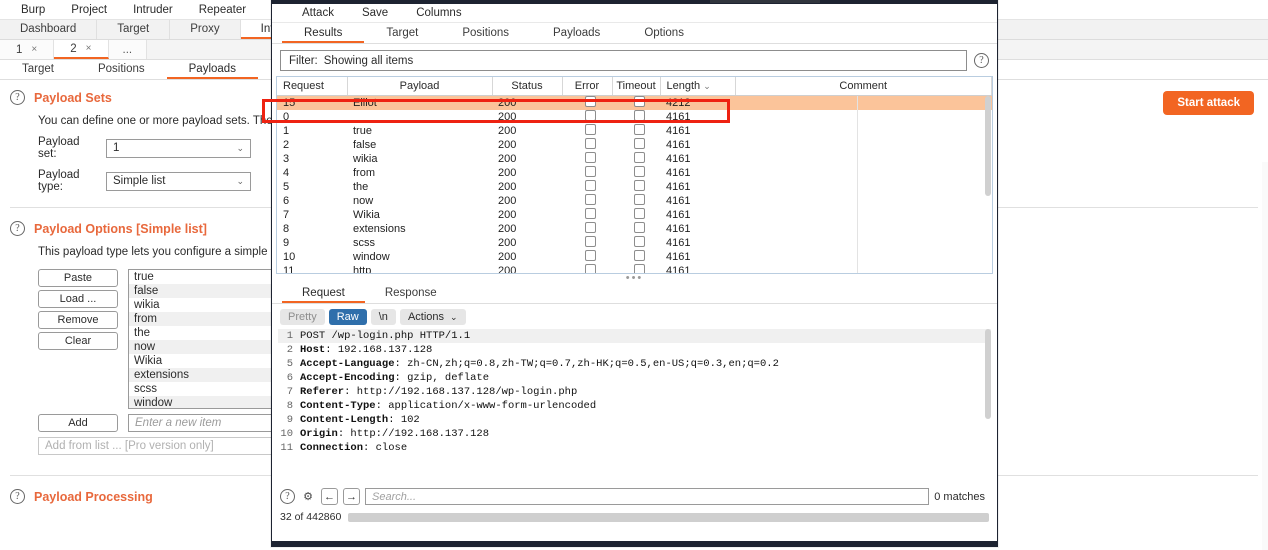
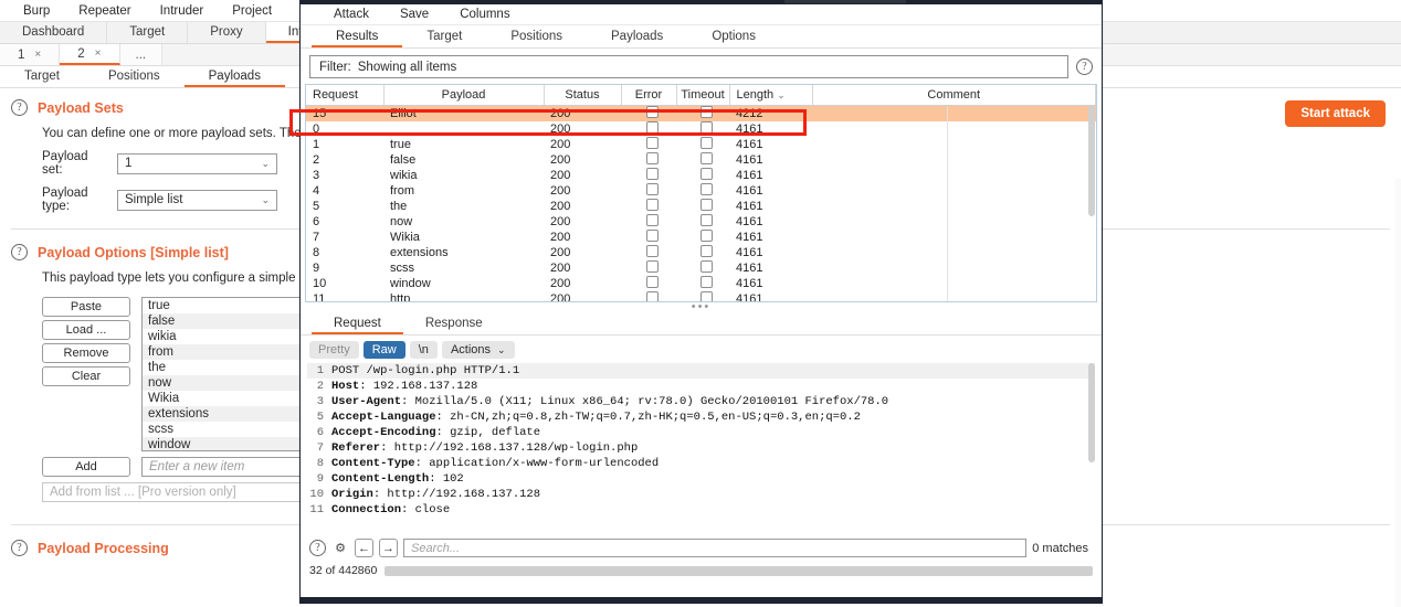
  Burp
- Project
+ Repeater
  Intruder
- Repeater
+ Project
  Dashboard
  Target
  Proxy
  1
  ×
  2
  ×
  ...
  Target
  Positions
  Payloads
  Start attack
  ?
  Payload Sets
  You can define one or more payload sets. The
  Payload set:
  1
  ⌄
  Payload type:
  Simple list
  ⌄
  ?
  Payload Options [Simple list]
  This payload type lets you configure a simple
  Paste
  Load ...
  Remove
  Clear
  true
  false
  wikia
  from
  the
  now
  Wikia
  extensions
  scss
  window
  Add
  Enter a new item
  Add from list ... [Pro version only]
  ?
  Payload Processing
  Attack
  Save
  Columns
  Results
  Target
  Positions
  Payloads
  Options
  Filter:
  Showing all items
  ?
  Request	Payload	Status	Error	Timeout	Length ⌄	Comment
  15	Elliot	200			4212
  0		200			4161
  1	true	200			4161
  2	false	200			4161
  3	wikia	200			4161
  4	from	200			4161
  5	the	200			4161
  6	now	200			4161
  7	Wikia	200			4161
  8	extensions	200			4161
  9	scss	200			4161
  10	window	200			4161
  11	http	200			4161
  •••
  Request
  Response
  Pretty
  Raw
  \n
  Actions
  ⌄
  1
  POST /wp-login.php HTTP/1.1
  2
  Host
  : 192.168.137.128
+ 3
+ User-Agent
+ : Mozilla/5.0 (X11; Linux x86_64; rv:78.0) Gecko/20100101 Firefox/78.0
  5
  Accept-Language
  : zh-CN,zh;q=0.8,zh-TW;q=0.7,zh-HK;q=0.5,en-US;q=0.3,en;q=0.2
  6
  Accept-Encoding
  : gzip, deflate
  7
  Referer
  : http://192.168.137.128/wp-login.php
  8
  Content-Type
  : application/x-www-form-urlencoded
  9
  Content-Length
  : 102
  10
  Origin
  : http://192.168.137.128
  11
  Connection
  : close
  ?
  ⚙
  ←
  →
  Search...
  0 matches
  32 of 442860
